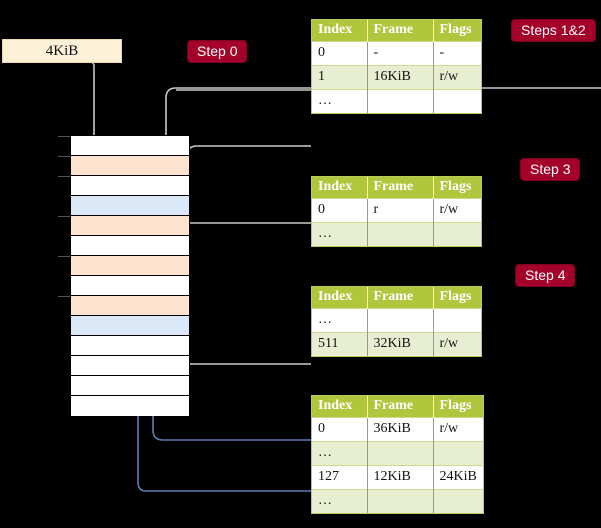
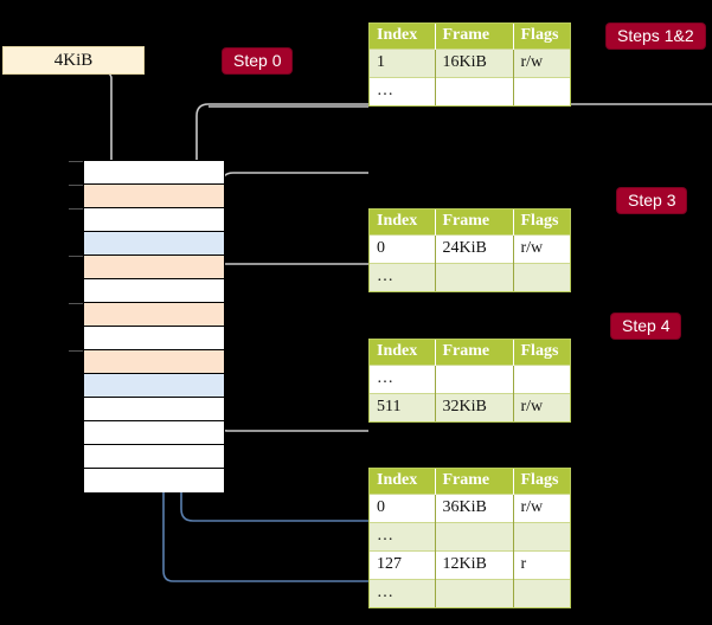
  4KiB
  Step 0
  Steps 1&2
  Step 3
  Step 4
  Index	Frame	Flags
- 0	-	-
  1	16KiB	r/w
  …
  Index	Frame	Flags
- 0	r	r/w
+ 0	24KiB	r/w
  …
  Index	Frame	Flags
  …
  511	32KiB	r/w
  Index	Frame	Flags
  0	36KiB	r/w
  …
- 127	12KiB	24KiB
+ 127	12KiB	r
  …
